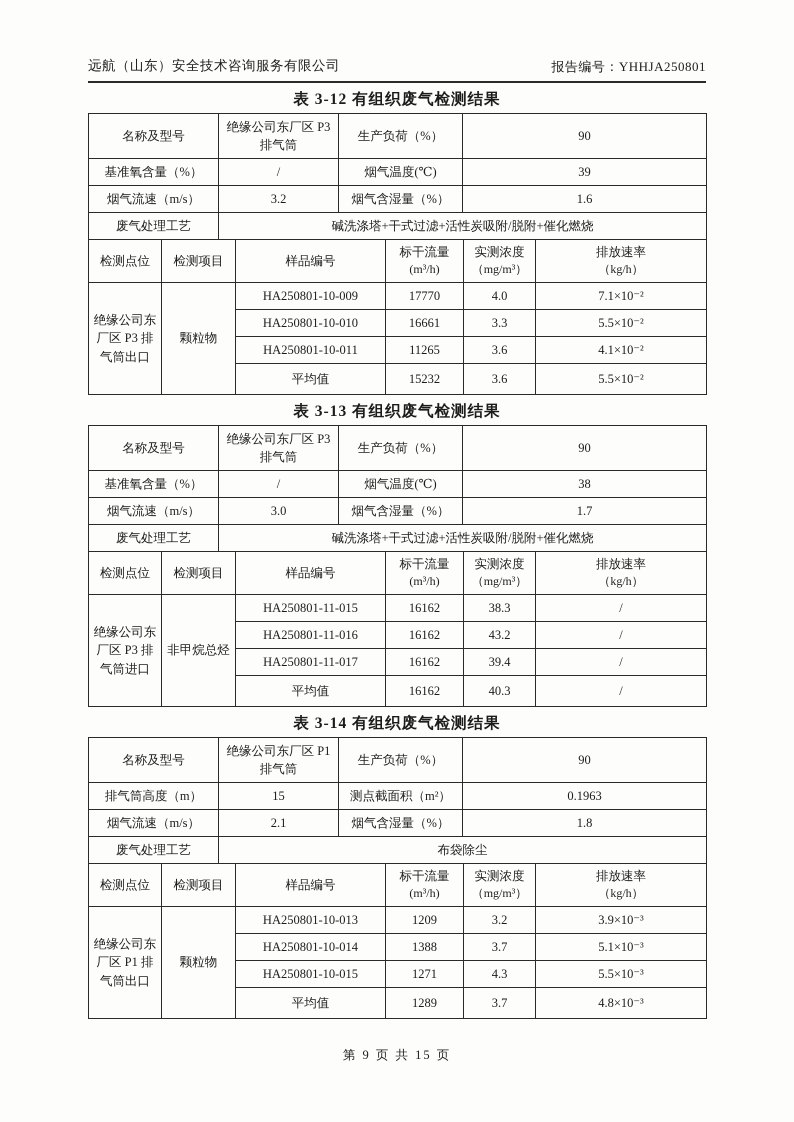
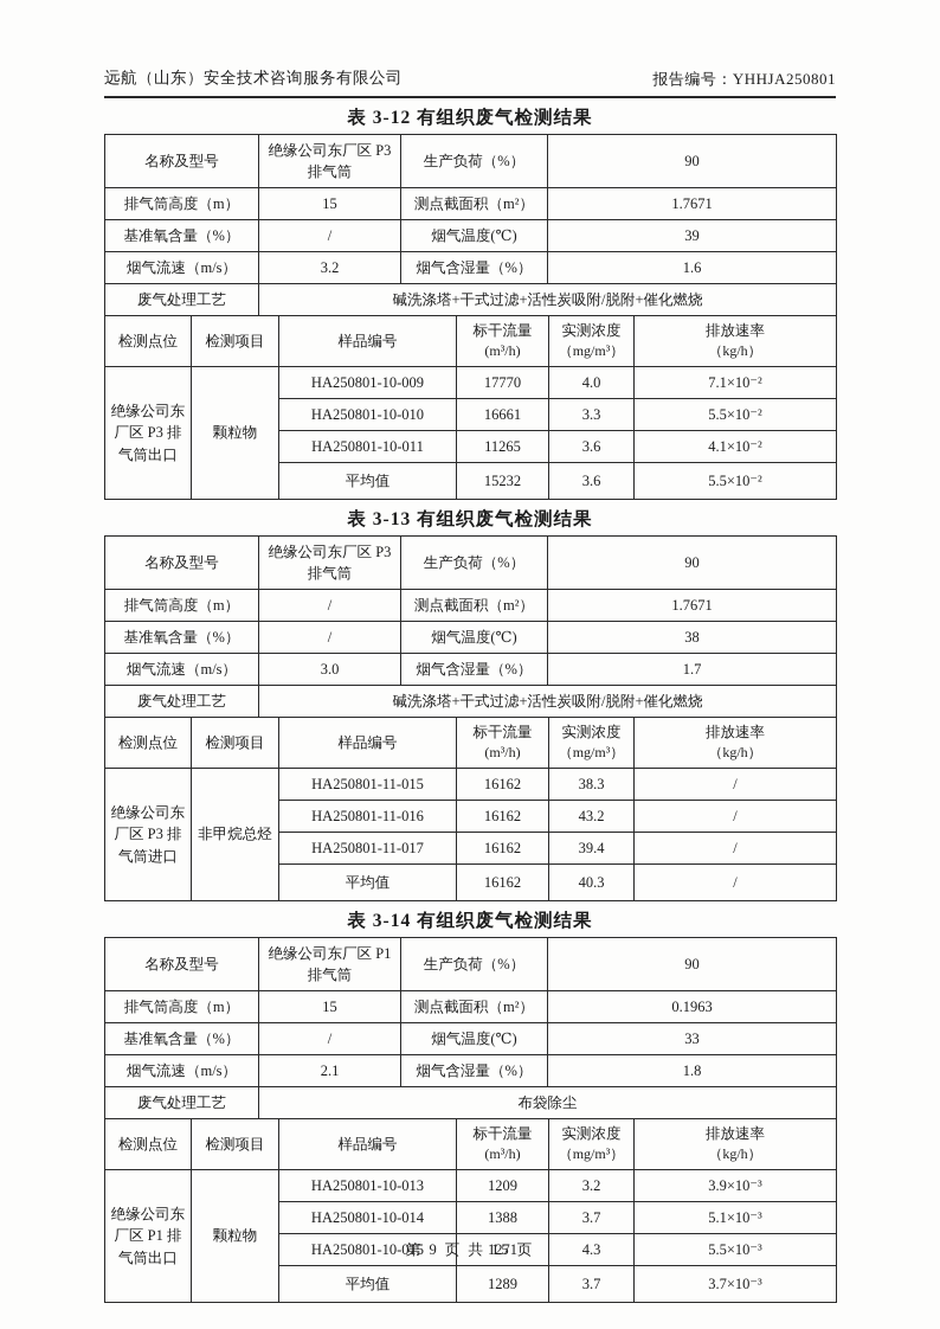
  远航（山东）安全技术咨询服务有限公司
  报告编号：YHHJA250801
  表 3-12 有组织废气检测结果
  名称及型号	绝缘公司东厂区 P3 排气筒	生产负荷（%）	90
+ 排气筒高度（m）	15	测点截面积（m²）	1.7671
  基准氧含量（%）	/	烟气温度(℃)	39
  烟气流速（m/s）	3.2	烟气含湿量（%）	1.6
  废气处理工艺	碱洗涤塔+干式过滤+活性炭吸附/脱附+催化燃烧
  检测点位	检测项目	样品编号	标干流量(m³/h)	实测浓度（mg/m³）	排放速率（kg/h）
  绝缘公司东厂区 P3 排气筒出口	颗粒物	HA250801-10-009	17770	4.0	7.1×10⁻²
  HA250801-10-010	16661	3.3	5.5×10⁻²
  HA250801-10-011	11265	3.6	4.1×10⁻²
  平均值	15232	3.6	5.5×10⁻²
  表 3-13 有组织废气检测结果
  名称及型号	绝缘公司东厂区 P3 排气筒	生产负荷（%）	90
+ 排气筒高度（m）	/	测点截面积（m²）	1.7671
  基准氧含量（%）	/	烟气温度(℃)	38
  烟气流速（m/s）	3.0	烟气含湿量（%）	1.7
  废气处理工艺	碱洗涤塔+干式过滤+活性炭吸附/脱附+催化燃烧
  检测点位	检测项目	样品编号	标干流量(m³/h)	实测浓度（mg/m³）	排放速率（kg/h）
  绝缘公司东厂区 P3 排气筒进口	非甲烷总烃	HA250801-11-015	16162	38.3	/
  HA250801-11-016	16162	43.2	/
  HA250801-11-017	16162	39.4	/
  平均值	16162	40.3	/
  表 3-14 有组织废气检测结果
  名称及型号	绝缘公司东厂区 P1 排气筒	生产负荷（%）	90
  排气筒高度（m）	15	测点截面积（m²）	0.1963
+ 基准氧含量（%）	/	烟气温度(℃)	33
  烟气流速（m/s）	2.1	烟气含湿量（%）	1.8
  废气处理工艺	布袋除尘
  检测点位	检测项目	样品编号	标干流量(m³/h)	实测浓度（mg/m³）	排放速率（kg/h）
  绝缘公司东厂区 P1 排气筒出口	颗粒物	HA250801-10-013	1209	3.2	3.9×10⁻³
  HA250801-10-014	1388	3.7	5.1×10⁻³
  HA250801-10-015	1271	4.3	5.5×10⁻³
- 平均值	1289	3.7	4.8×10⁻³
+ 平均值	1289	3.7	3.7×10⁻³
  第 9 页 共 15 页
